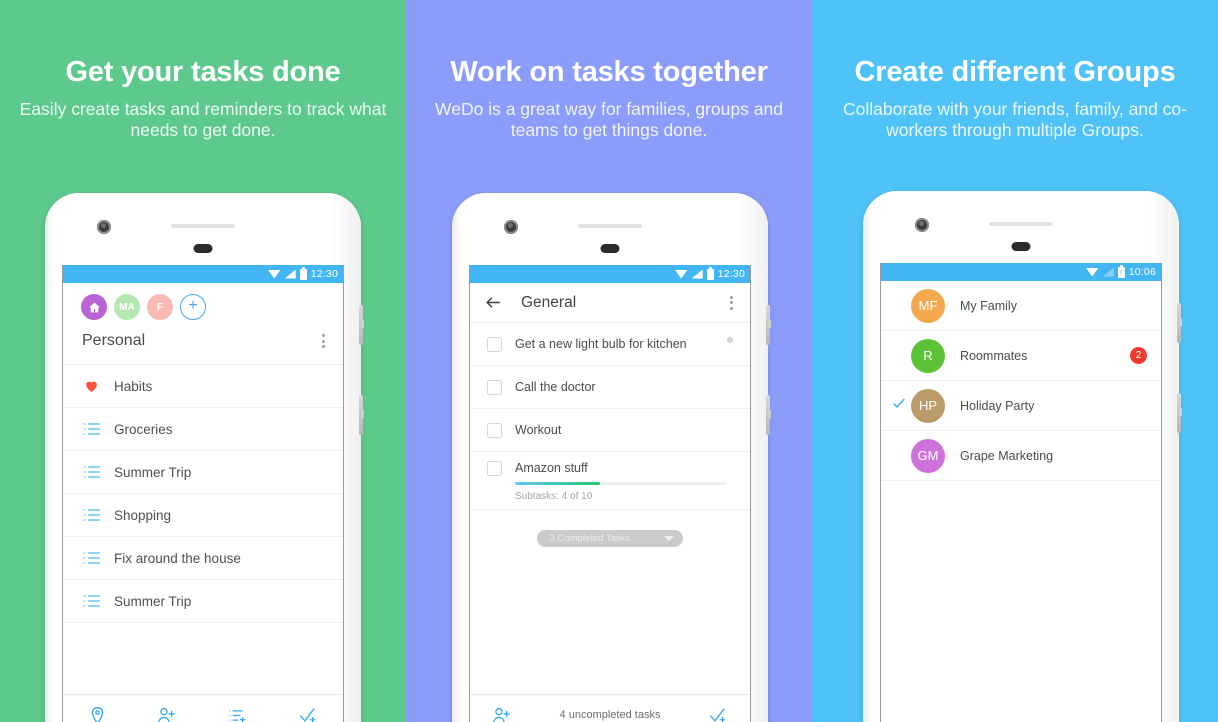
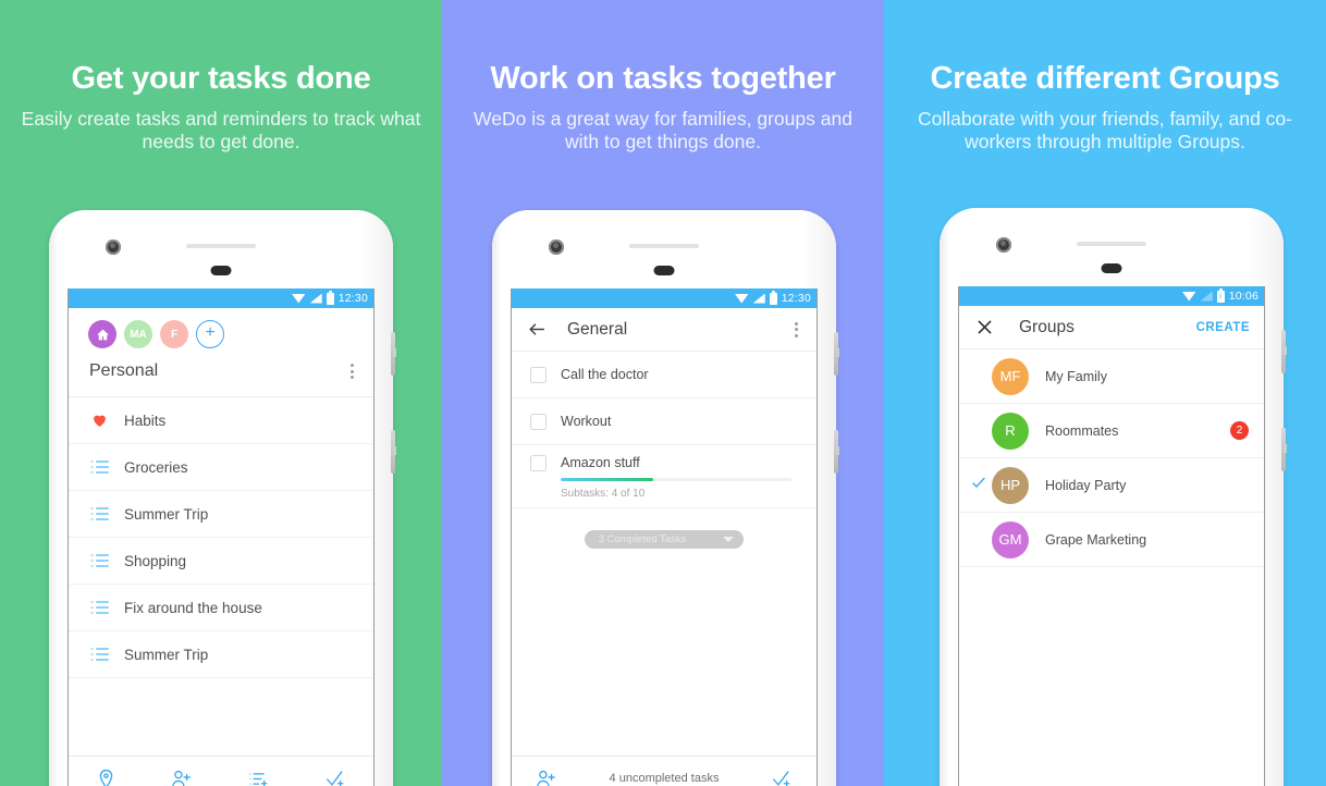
  Get your tasks done
  Easily create tasks and reminders to track what needs to get done.
  12:30
  MA
  F
  +
  Personal
  Habits
  Groceries
  Summer Trip
  Shopping
  Fix around the house
  Summer Trip
  Work on tasks together
- WeDo is a great way for families, groups and teams to get things done.
+ WeDo is a great way for families, groups and with to get things done.
  12:30
  General
- Get a new light bulb for kitchen
  Call the doctor
  Workout
  Amazon stuff
  Subtasks: 4 of 10
  3 Completed Tasks
  4 uncompleted tasks
  Create different Groups
  Collaborate with your friends, family, and co-workers through multiple Groups.
  10:06
+ Groups
+ CREATE
  MF
  My Family
  R
  Roommates
  2
  HP
  Holiday Party
  GM
  Grape Marketing
